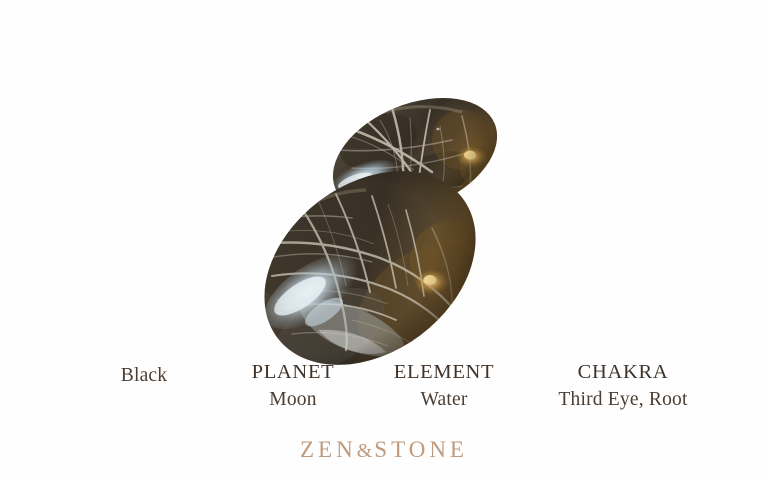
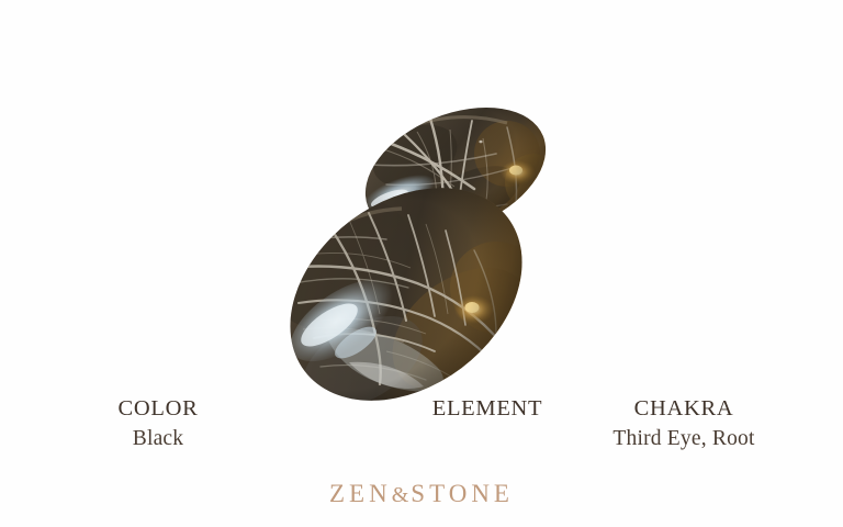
+ COLOR
  Black
- PLANET
- Moon
  ELEMENT
- Water
  CHAKRA
  Third Eye, Root
  ZEN&STONE
